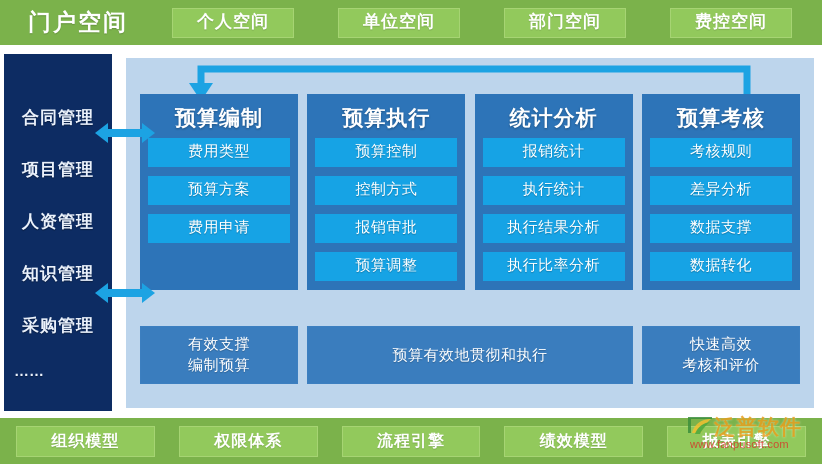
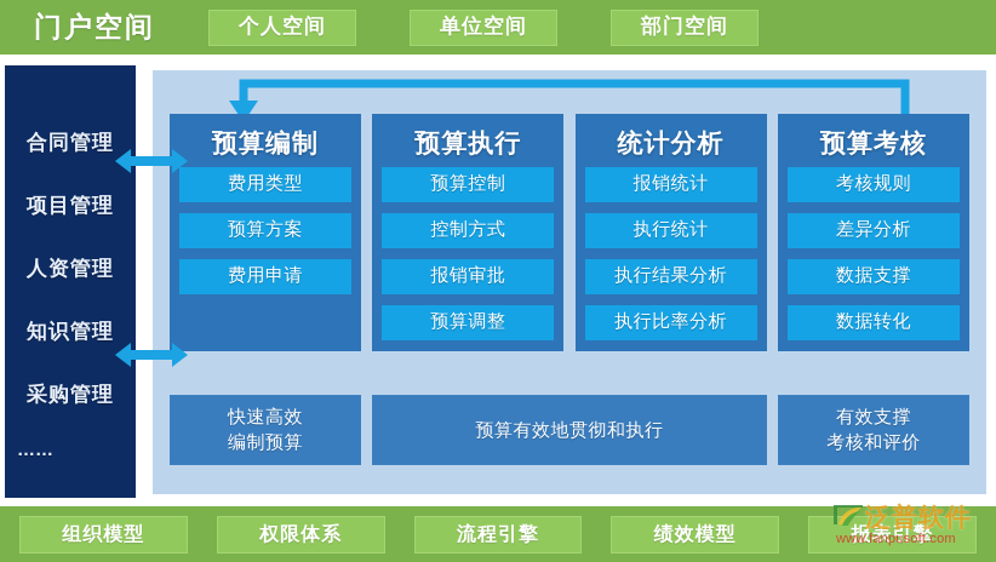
  门户空间
  个人空间
  单位空间
  部门空间
- 费控空间
  合同管理
  项目管理
  人资管理
  知识管理
  采购管理
  ……
  预算编制
  费用类型
  预算方案
  费用申请
  预算执行
  预算控制
  控制方式
  报销审批
  预算调整
  统计分析
  报销统计
  执行统计
  执行结果分析
  执行比率分析
  预算考核
  考核规则
  差异分析
  数据支撑
  数据转化
- 有效支撑
+ 快速高效
  编制预算
  预算有效地贯彻和执行
- 快速高效
+ 有效支撑
  考核和评价
  组织模型
  权限体系
  流程引擎
  绩效模型
  报表引擎
  泛普软件
  www.fanpusoft.com
